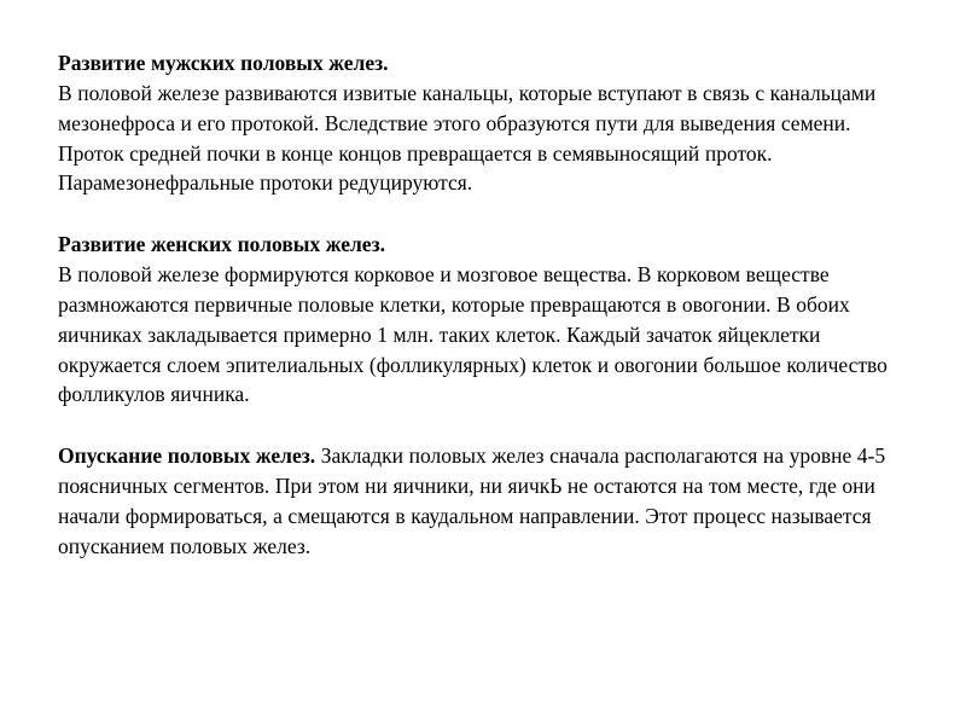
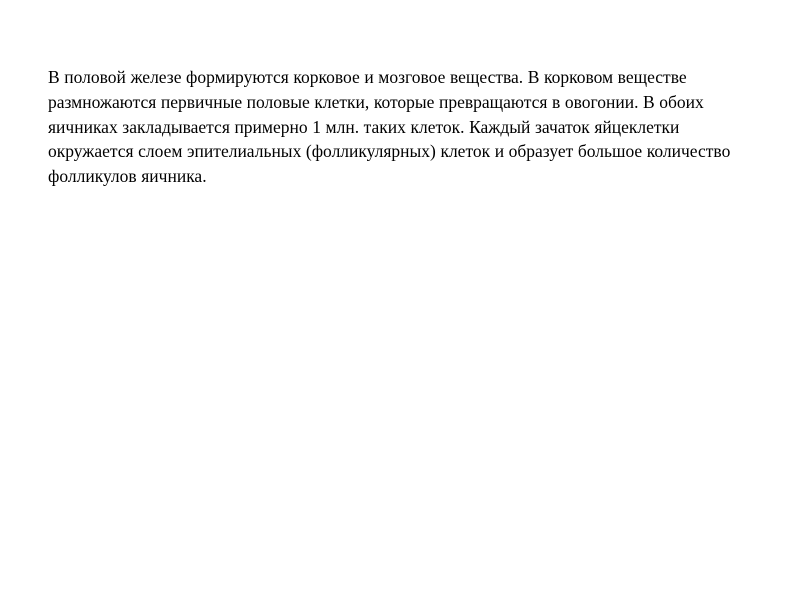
- Развитие мужских половых желез.
- В половой железе развиваются извитые канальцы, которые вступают в связь с канальцами мезонефроса и его протокой. Вследствие этого образуются пути для выведения семени. Проток средней почки в конце концов превращается в семявыносящий проток. Парамезонефральные протоки редуцируются.
- Развитие женских половых желез.
- В половой железе формируются корковое и мозговое вещества. В корковом веществе размножаются первичные половые клетки, которые превращаются в овогонии. В обоих яичниках закладывается примерно 1 млн. таких клеток. Каждый зачаток яйцеклетки окружается слоем эпителиальных (фолликулярных) клеток и овогонии большое количество фолликулов яичника.
+ В половой железе формируются корковое и мозговое вещества. В корковом веществе размножаются первичные половые клетки, которые превращаются в овогонии. В обоих яичниках закладывается примерно 1 млн. таких клеток. Каждый зачаток яйцеклетки окружается слоем эпителиальных (фолликулярных) клеток и образует большое количество фолликулов яичника.
- Опускание половых желез. Закладки половых желез сначала располагаются на уровне 4-5 поясничных сегментов. При этом ни яичники, ни яичкЬ не остаются на том месте, где они начали формироваться, а смещаются в каудальном направлении. Этот процесс называется опусканием половых желез.
